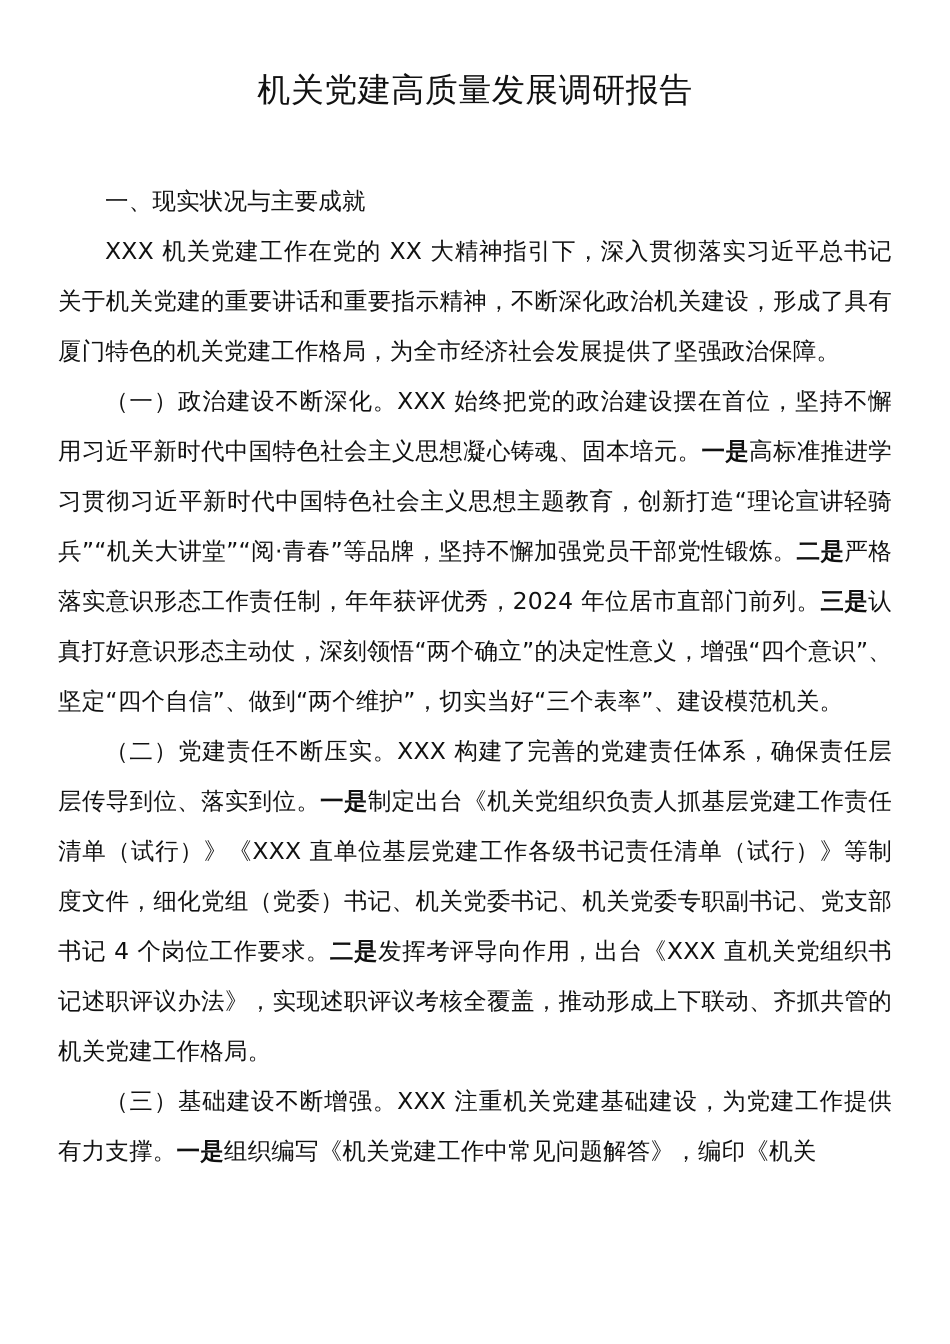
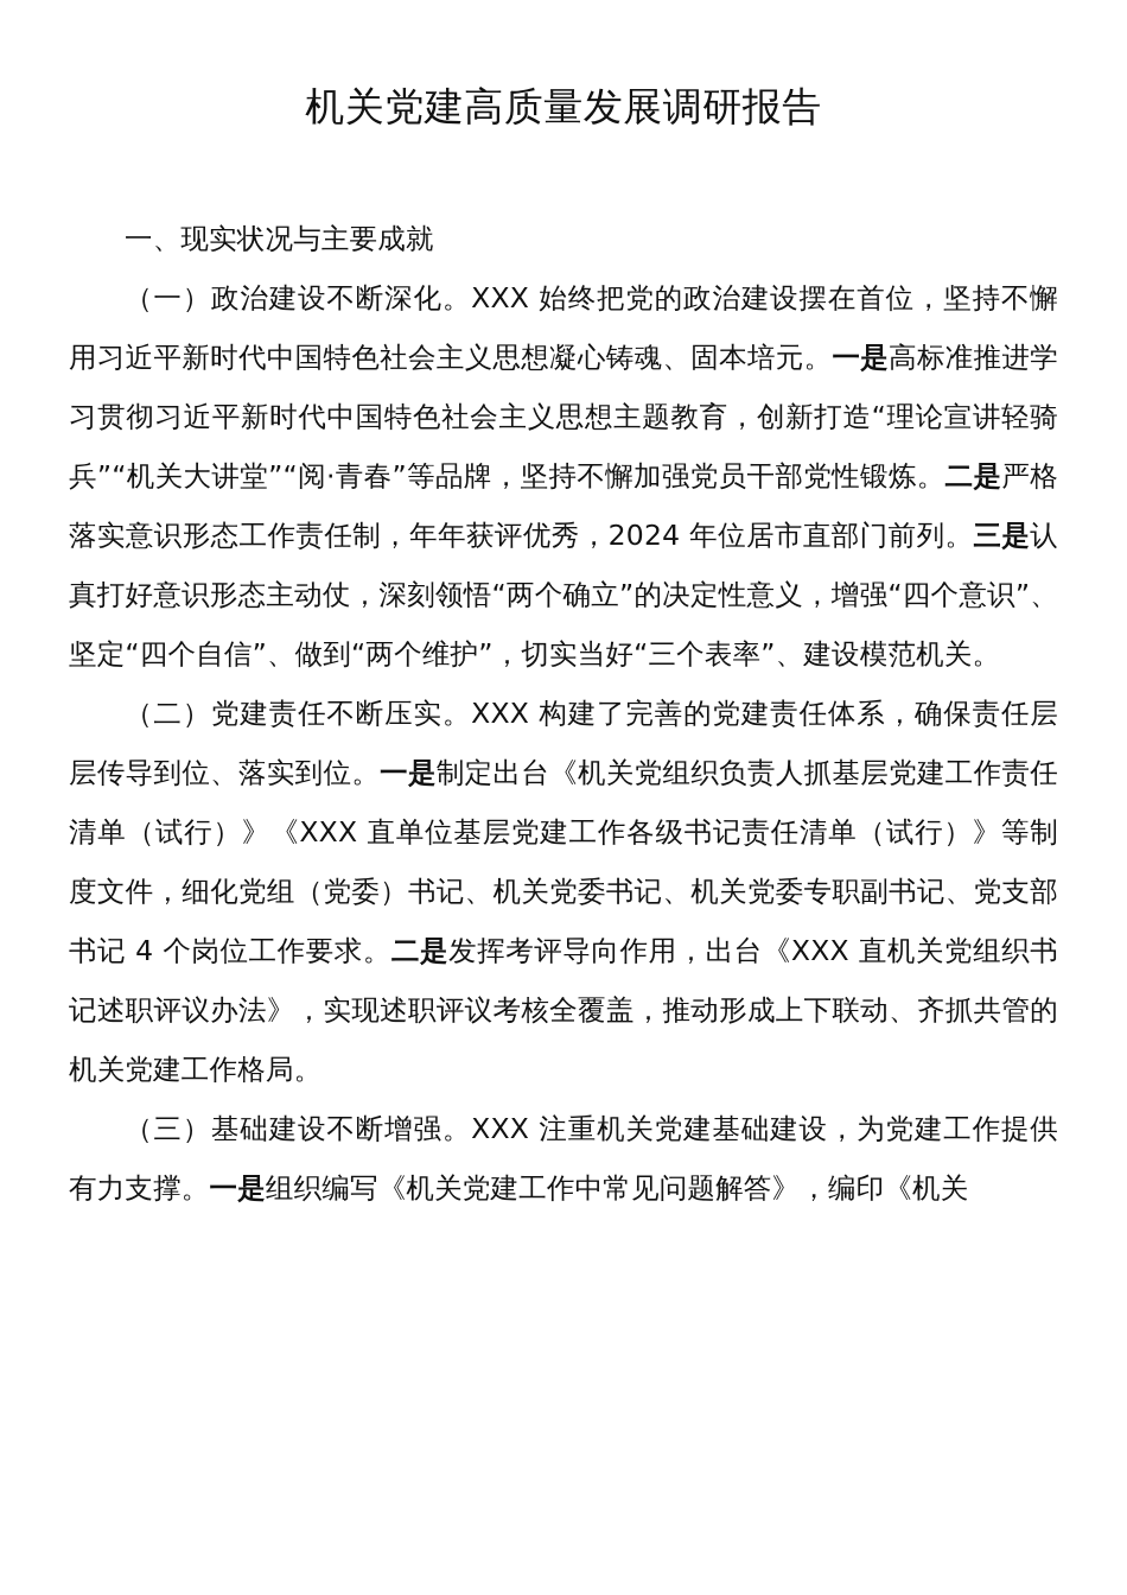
  机关党建高质量发展调研报告
  一、现实状况与主要成就
- XXX 机关党建工作在党的 XX 大精神指引下，深入贯彻落实习近平总书记关于机关党建的重要讲话和重要指示精神，不断深化政治机关建设，形成了具有厦门特色的机关党建工作格局，为全市经济社会发展提供了坚强政治保障。
  （一）政治建设不断深化。XXX 始终把党的政治建设摆在首位，坚持不懈用习近平新时代中国特色社会主义思想凝心铸魂、固本培元。一是高标准推进学习贯彻习近平新时代中国特色社会主义思想主题教育，创新打造“理论宣讲轻骑兵”“机关大讲堂”“阅·青春”等品牌，坚持不懈加强党员干部党性锻炼。二是严格落实意识形态工作责任制，年年获评优秀，2024 年位居市直部门前列。三是认真打好意识形态主动仗，深刻领悟“两个确立”的决定性意义，增强“四个意识”、坚定“四个自信”、做到“两个维护”，切实当好“三个表率”、建设模范机关。
  （二）党建责任不断压实。XXX 构建了完善的党建责任体系，确保责任层层传导到位、落实到位。一是制定出台《机关党组织负责人抓基层党建工作责任清单（试行）》《XXX 直单位基层党建工作各级书记责任清单（试行）》等制度文件，细化党组（党委）书记、机关党委书记、机关党委专职副书记、党支部书记 4 个岗位工作要求。二是发挥考评导向作用，出台《XXX 直机关党组织书记述职评议办法》，实现述职评议考核全覆盖，推动形成上下联动、齐抓共管的机关党建工作格局。
  （三）基础建设不断增强。XXX 注重机关党建基础建设，为党建工作提供有力支撑。一是组织编写《机关党建工作中常见问题解答》，编印《机关
